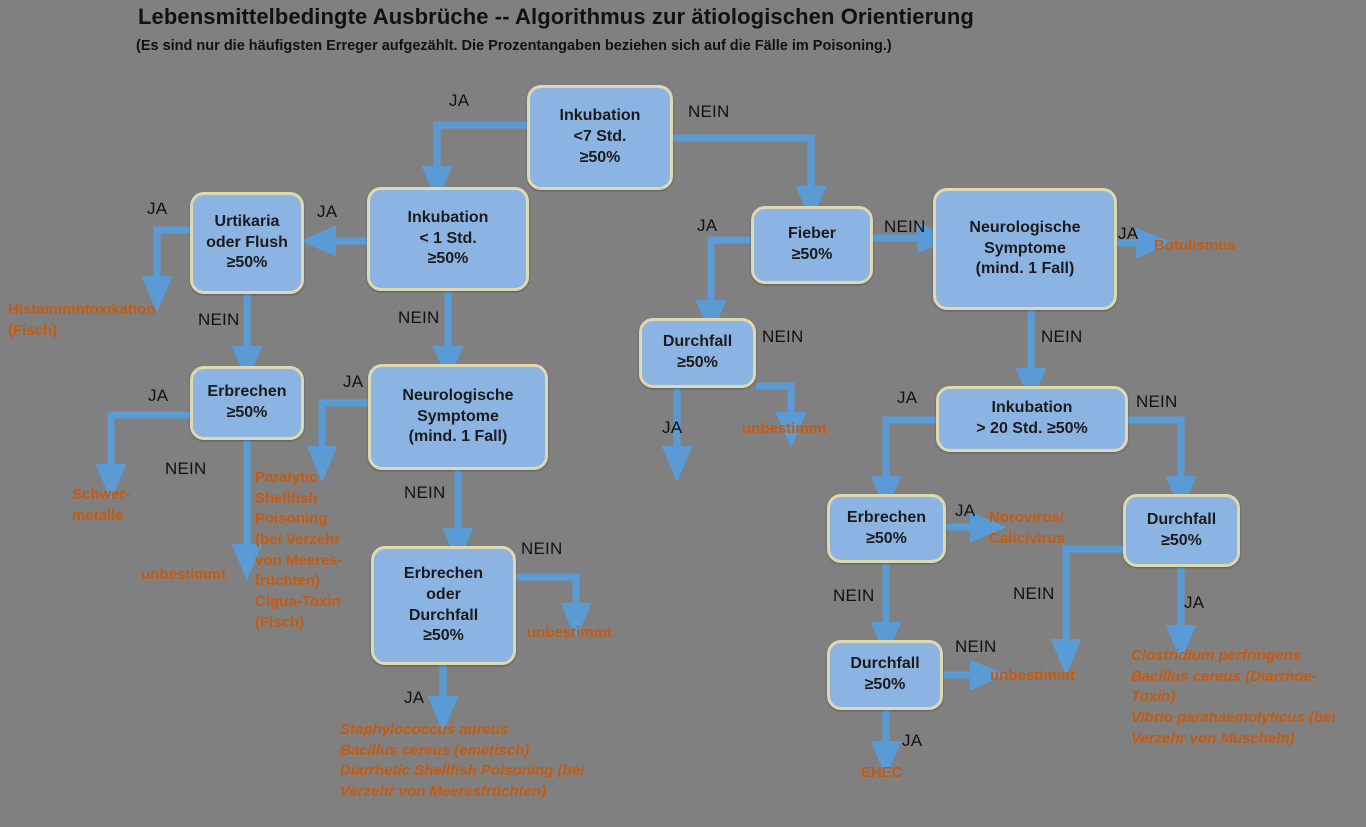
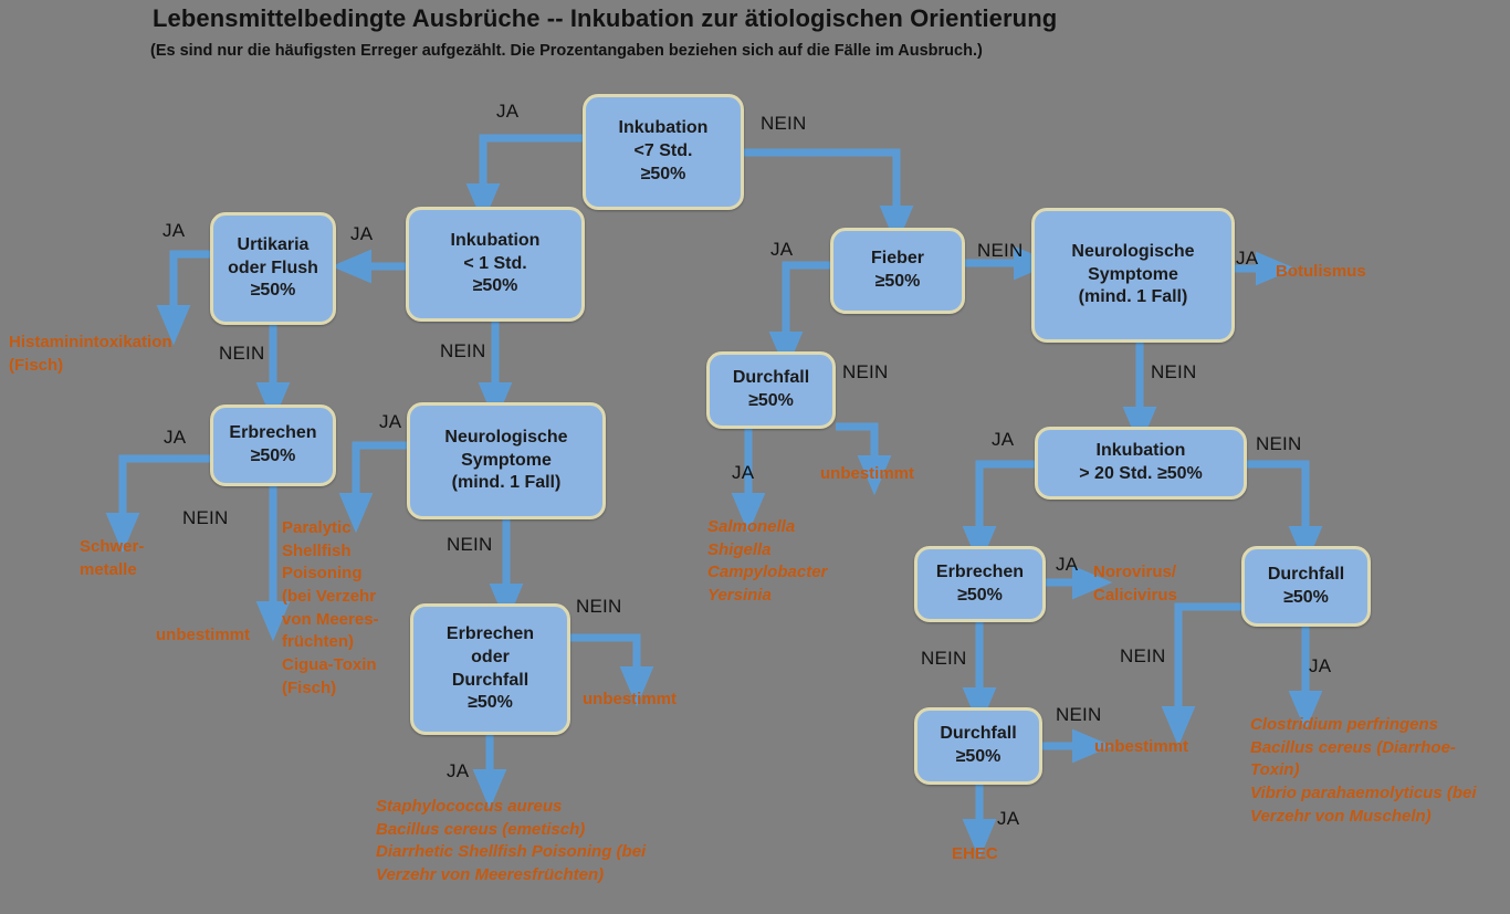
- Lebensmittelbedingte Ausbrüche -- Algorithmus zur ätiologischen Orientierung
+ Lebensmittelbedingte Ausbrüche -- Inkubation zur ätiologischen Orientierung
- (Es sind nur die häufigsten Erreger aufgezählt. Die Prozentangaben beziehen sich auf die Fälle im Poisoning.)
+ (Es sind nur die häufigsten Erreger aufgezählt. Die Prozentangaben beziehen sich auf die Fälle im Ausbruch.)
  Inkubation
  <7 Std.
  ≥50%
  Inkubation
  < 1 Std.
  ≥50%
  Urtikaria
  oder Flush
  ≥50%
  Erbrechen
  ≥50%
  Neurologische
  Symptome
  (mind. 1 Fall)
  Erbrechen
  oder
  Durchfall
  ≥50%
  Fieber
  ≥50%
  Durchfall
  ≥50%
  Neurologische
  Symptome
  (mind. 1 Fall)
  Inkubation
  > 20 Std. ≥50%
  Erbrechen
  ≥50%
  Durchfall
  ≥50%
  Durchfall
  ≥50%
  JA
  NEIN
  JA
  NEIN
  JA
  NEIN
  JA
  NEIN
  JA
  NEIN
  NEIN
  JA
  JA
  NEIN
  NEIN
  JA
  JA
  NEIN
  JA
  NEIN
  JA
  NEIN
  NEIN
  JA
  NEIN
  JA
  Histaminintoxikation
  (Fisch)
  Schwer-
  metalle
  unbestimmt
  Paralytic
  Shellfish
  Poisoning
  (bei Verzehr
  von Meeres-
  früchten)
  Cigua-Toxin
  (Fisch)
  unbestimmt
  Staphylococcus aureus
  Bacillus cereus (emetisch)
  Diarrhetic Shellfish Poisoning (bei
  Verzehr von Meeresfrüchten)
+ Salmonella
+ Shigella
+ Campylobacter
+ Yersinia
  unbestimmt
  Botulismus
  Norovirus/
  Calicivirus
  unbestimmt
  EHEC
  Clostridium perfringens
  Bacillus cereus (Diarrhoe-
  Toxin)
  Vibrio parahaemolyticus (bei
  Verzehr von Muscheln)
